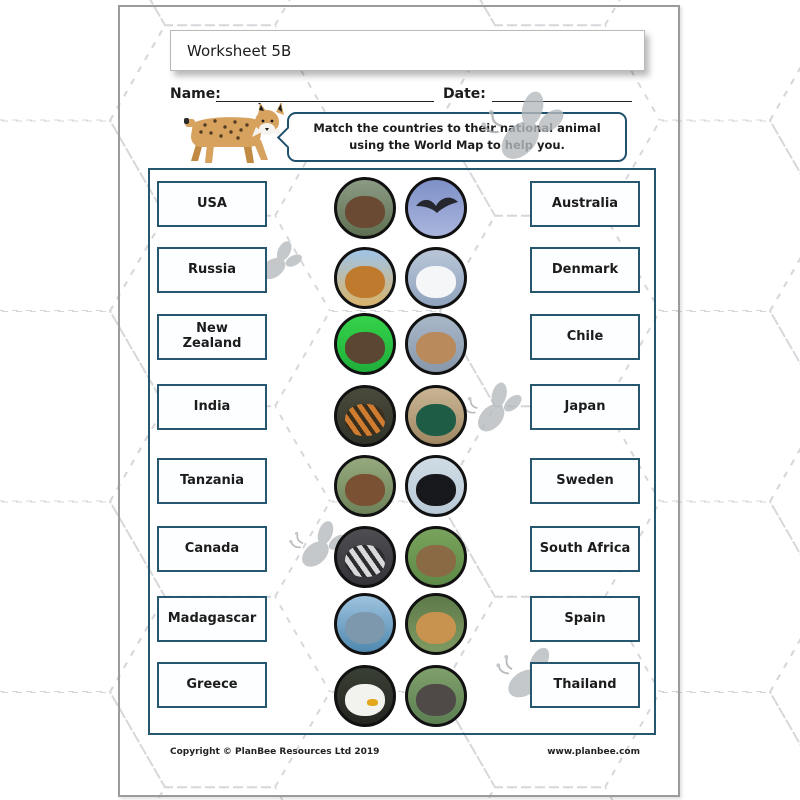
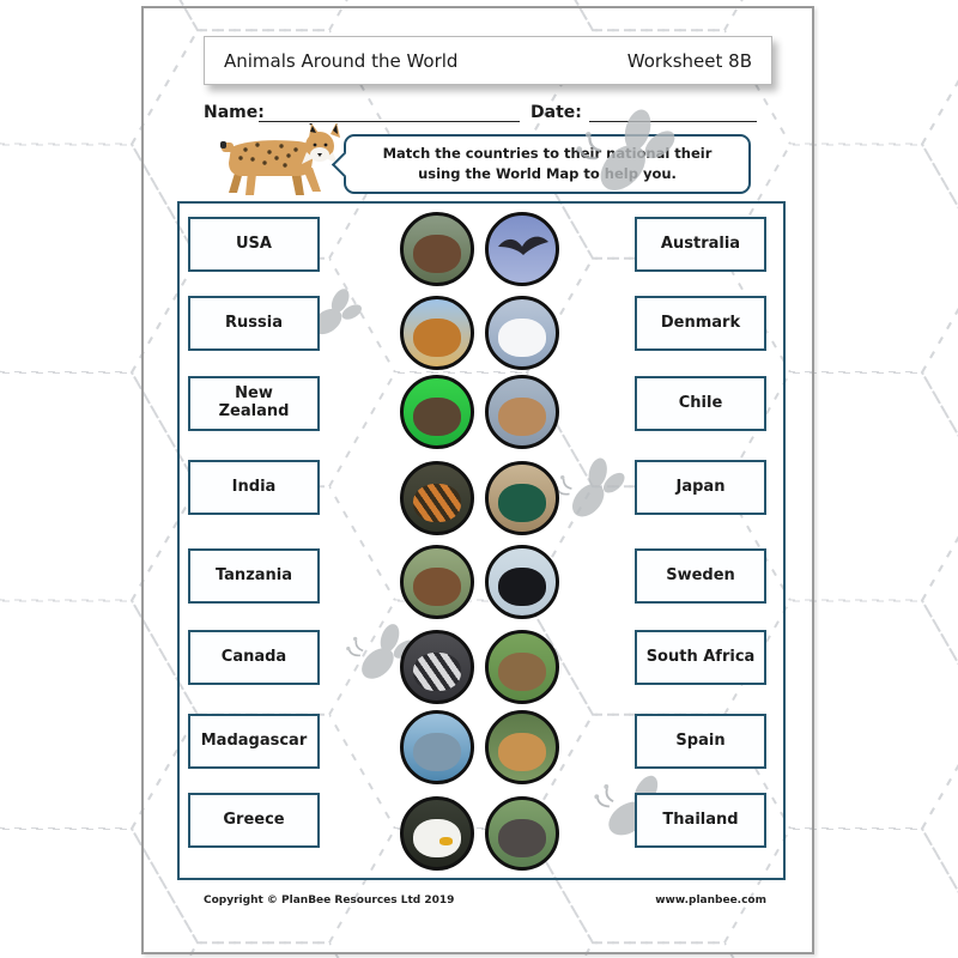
+ Animals Around the World
- Worksheet 5B
+ Worksheet 8B
  Name:
  Date:
- Match the countries to their national animal using the World Map to help you.
+ Match the countries to their national their using the World Map to help you.
  USA
  Australia
  Russia
  Denmark
  New
  Zealand
  Chile
  India
  Japan
  Tanzania
  Sweden
  Canada
  South Africa
  Madagascar
  Spain
  Greece
  Thailand
  Copyright © PlanBee Resources Ltd 2019
  www.planbee.com
